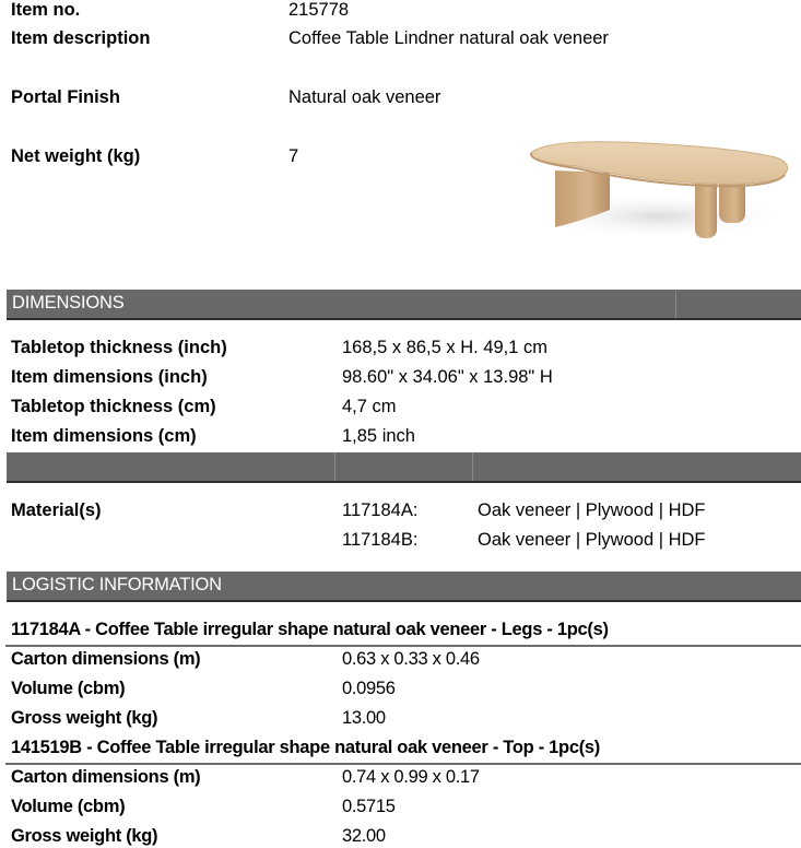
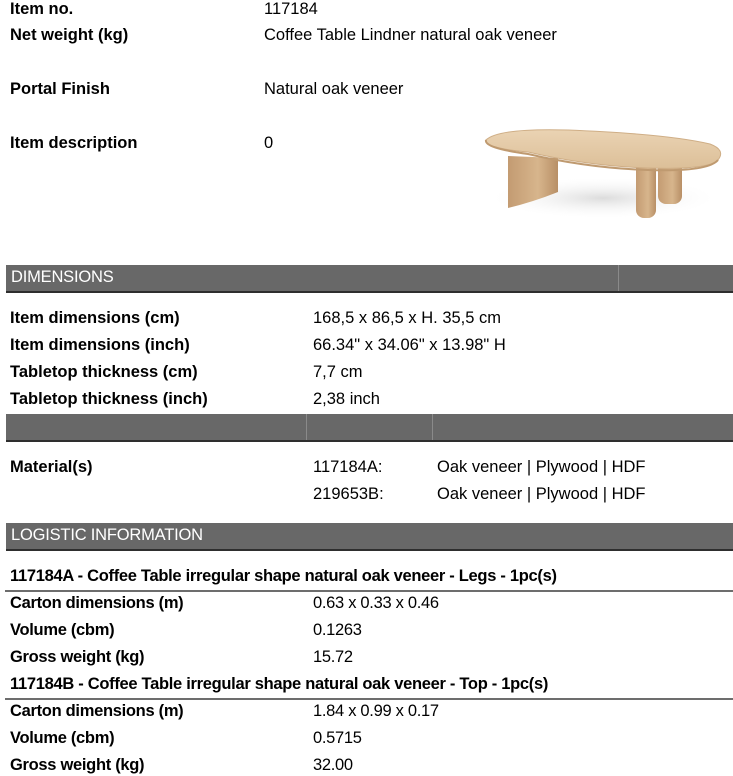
  Item no.
- 215778
+ 117184
- Item description
+ Net weight (kg)
  Coffee Table Lindner natural oak veneer
  Portal Finish
  Natural oak veneer
- Net weight (kg)
+ Item description
- 7
+ 0
  DIMENSIONS
- Tabletop thickness (inch)
+ Item dimensions (cm)
- 168,5 x 86,5 x H. 49,1 cm
+ 168,5 x 86,5 x H. 35,5 cm
  Item dimensions (inch)
- 98.60" x 34.06" x 13.98" H
+ 66.34" x 34.06" x 13.98" H
  Tabletop thickness (cm)
- 4,7 cm
+ 7,7 cm
- Item dimensions (cm)
+ Tabletop thickness (inch)
- 1,85 inch
+ 2,38 inch
  Material(s)
  117184A:
  Oak veneer | Plywood | HDF
- 117184B:
+ 219653B:
  Oak veneer | Plywood | HDF
  LOGISTIC INFORMATION
  117184A - Coffee Table irregular shape natural oak veneer - Legs - 1pc(s)
  Carton dimensions (m)
  0.63 x 0.33 x 0.46
  Volume (cbm)
- 0.0956
+ 0.1263
  Gross weight (kg)
- 13.00
+ 15.72
- 141519B - Coffee Table irregular shape natural oak veneer - Top - 1pc(s)
+ 117184B - Coffee Table irregular shape natural oak veneer - Top - 1pc(s)
  Carton dimensions (m)
- 0.74 x 0.99 x 0.17
+ 1.84 x 0.99 x 0.17
  Volume (cbm)
  0.5715
  Gross weight (kg)
  32.00
